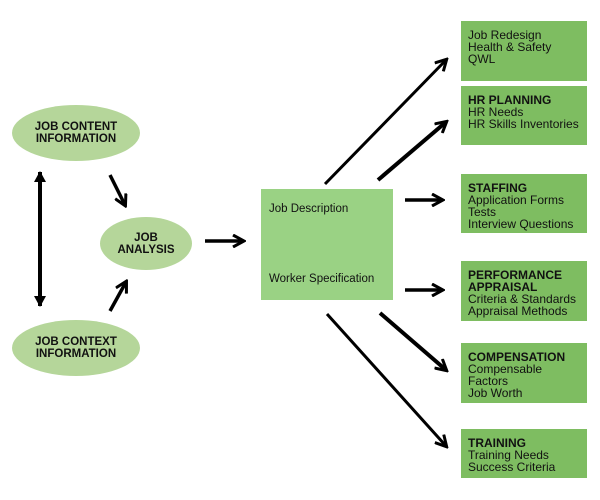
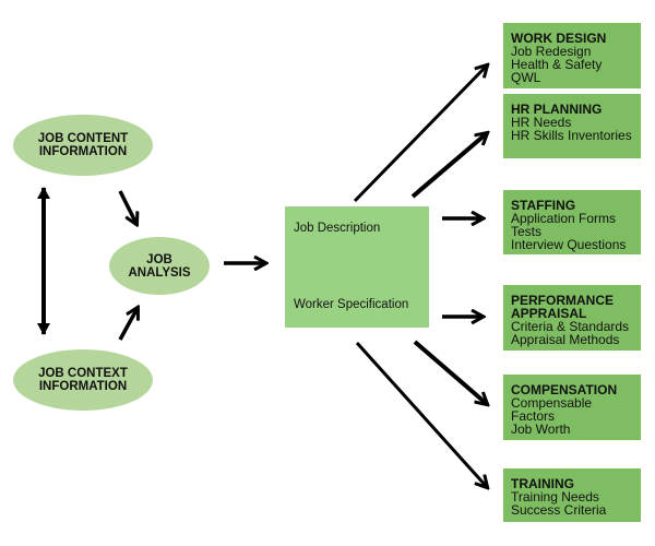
  JOB CONTENT
  INFORMATION
  JOB
  ANALYSIS
  JOB CONTEXT
  INFORMATION
  Job Description
  Worker Specification
+ WORK DESIGN
  Job Redesign
  Health & Safety
  QWL
  HR PLANNING
  HR Needs
  HR Skills Inventories
  STAFFING
  Application Forms
  Tests
  Interview Questions
  PERFORMANCE APPRAISAL
  Criteria & Standards
  Appraisal Methods
  COMPENSATION
  Compensable Factors
  Job Worth
  TRAINING
  Training Needs
  Success Criteria
